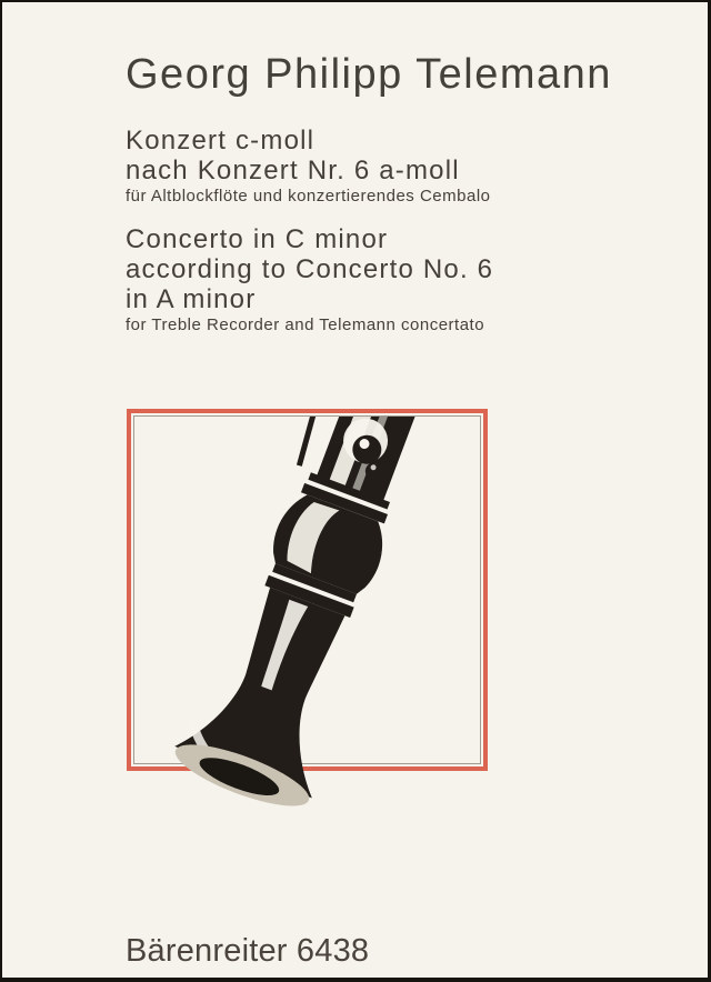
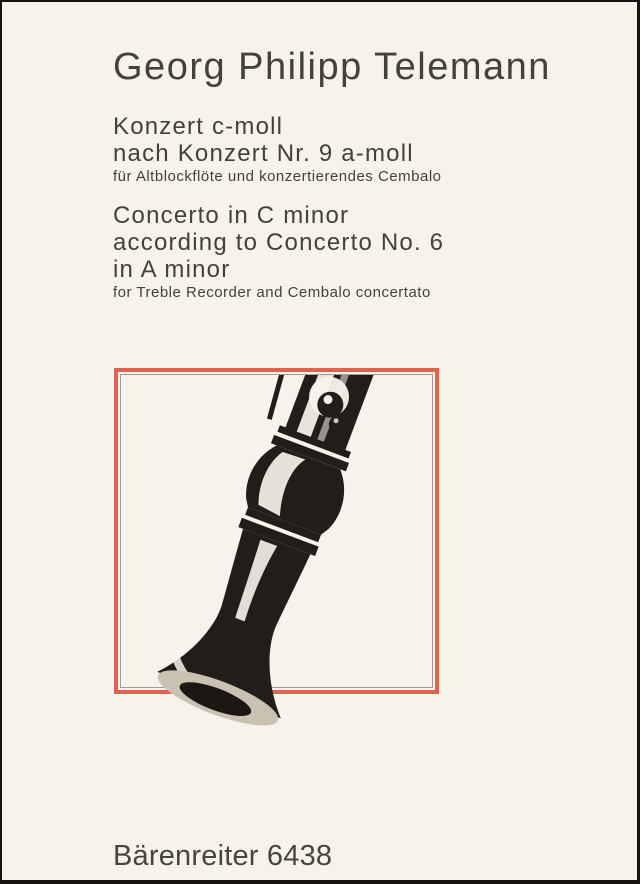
  Georg Philipp Telemann
  Konzert c-moll
- nach Konzert Nr. 6 a-moll
+ nach Konzert Nr. 9 a-moll
  für Altblockflöte und konzertierendes Cembalo
  Concerto in C minor
  according to Concerto No. 6
  in A minor
- for Treble Recorder and Telemann concertato
+ for Treble Recorder and Cembalo concertato
  Bärenreiter 6438
